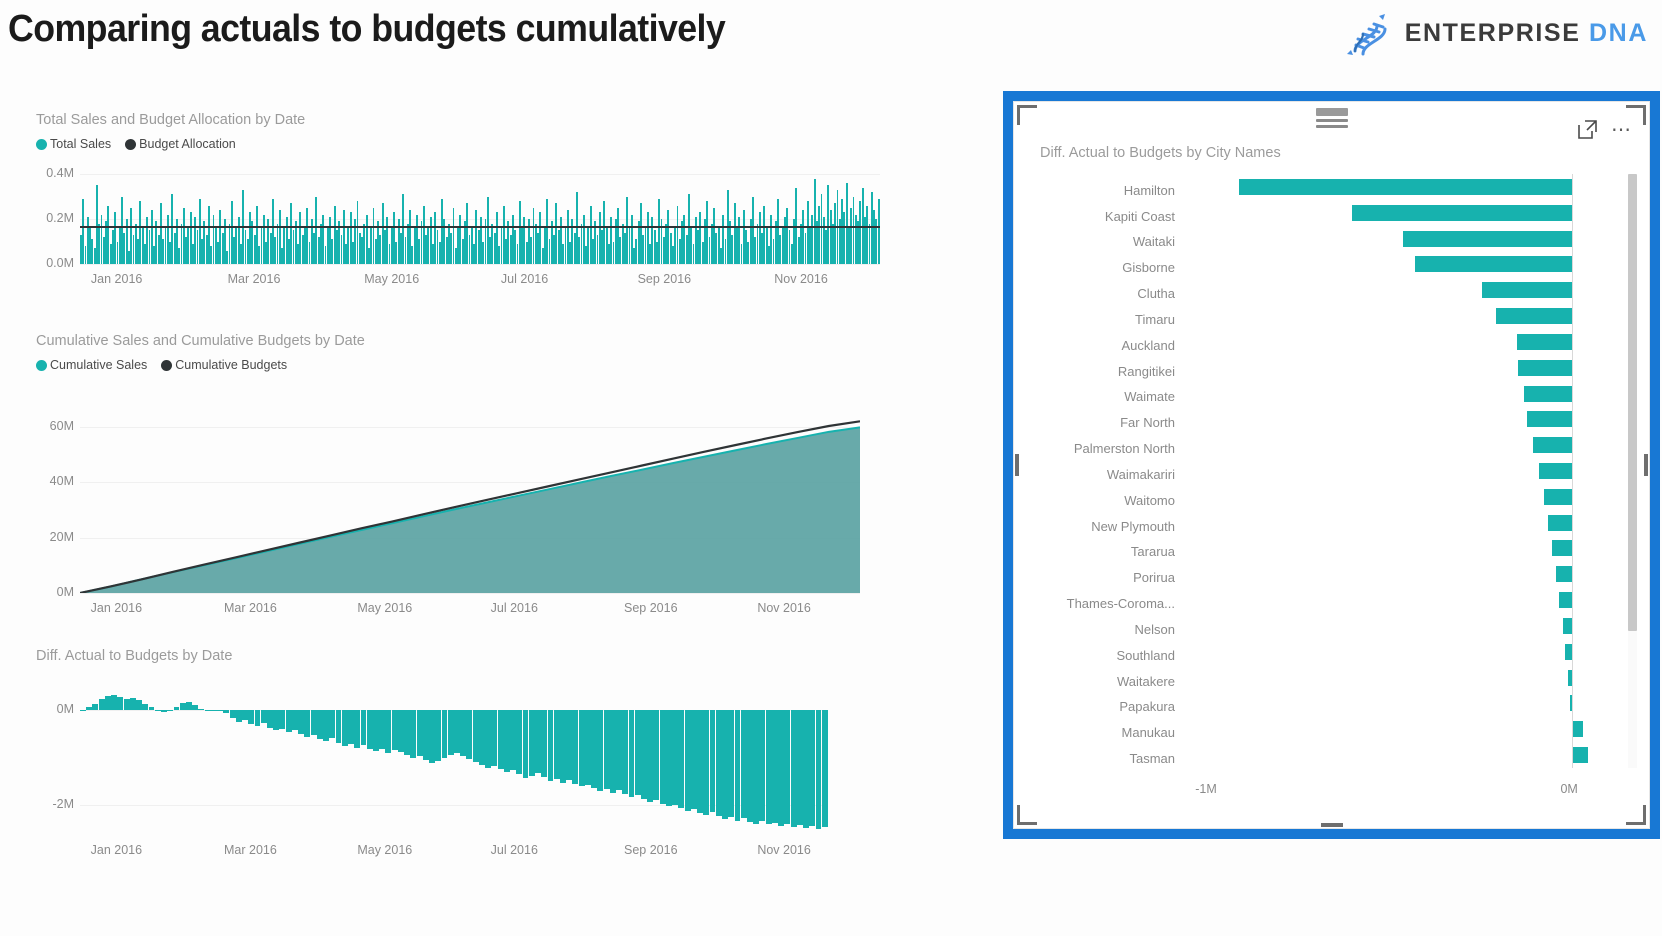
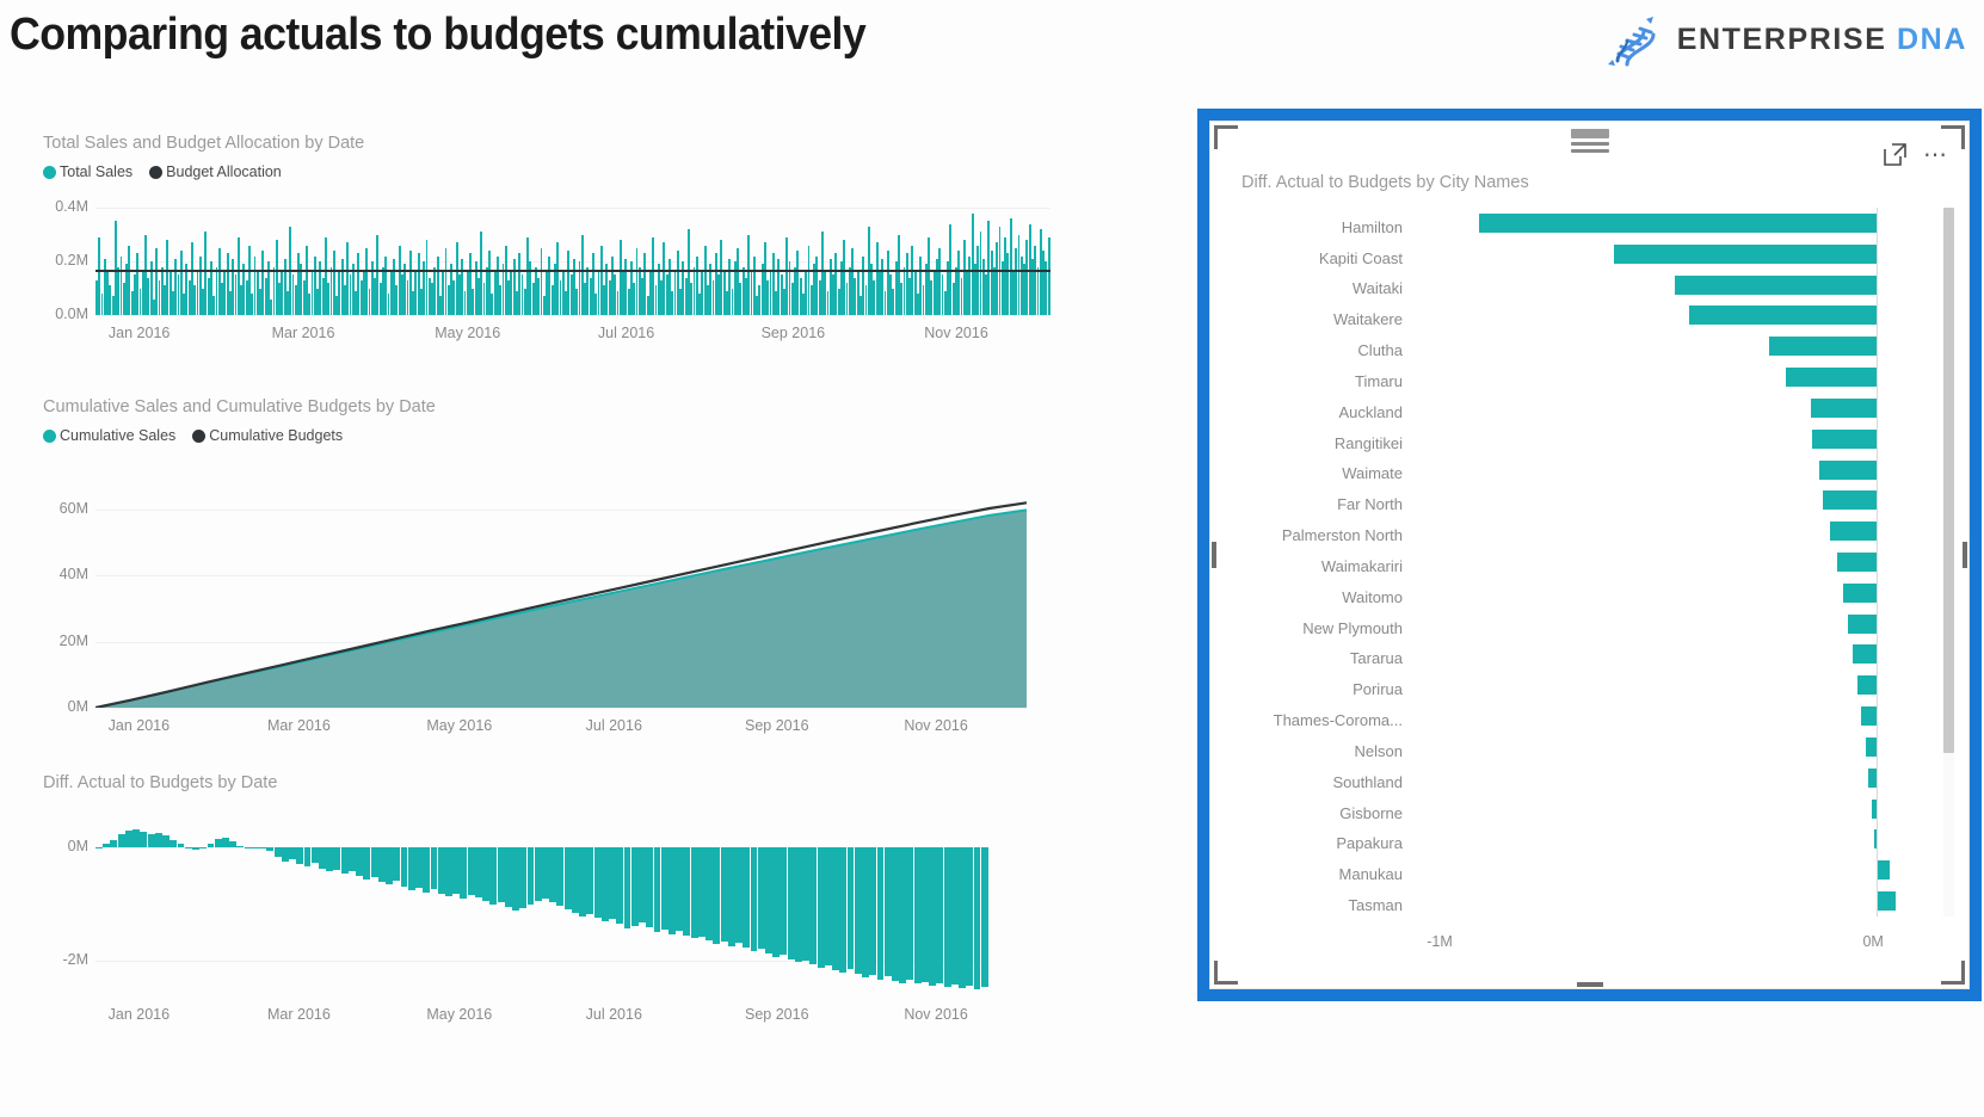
  Comparing actuals to budgets cumulatively
  ENTERPRISE DNA
  Total Sales and Budget Allocation by Date
  Total Sales
  Budget Allocation
  Jan 2016
  Mar 2016
  May 2016
  Jul 2016
  Sep 2016
  Nov 2016
  0.0M
  0.2M
  0.4M
  Cumulative Sales and Cumulative Budgets by Date
  Cumulative Sales
  Cumulative Budgets
  Jan 2016
  Mar 2016
  May 2016
  Jul 2016
  Sep 2016
  Nov 2016
  0M
  20M
  40M
  60M
  Diff. Actual to Budgets by Date
  Jan 2016
  Mar 2016
  May 2016
  Jul 2016
  Sep 2016
  Nov 2016
  0M
  -2M
  ⋯
  Diff. Actual to Budgets by City Names
  Hamilton
  Kapiti Coast
  Waitaki
- Gisborne
+ Waitakere
  Clutha
  Timaru
  Auckland
  Rangitikei
  Waimate
  Far North
  Palmerston North
  Waimakariri
  Waitomo
  New Plymouth
  Tararua
  Porirua
  Thames-Coroma...
  Nelson
  Southland
- Waitakere
+ Gisborne
  Papakura
  Manukau
  Tasman
  -1M
  0M
